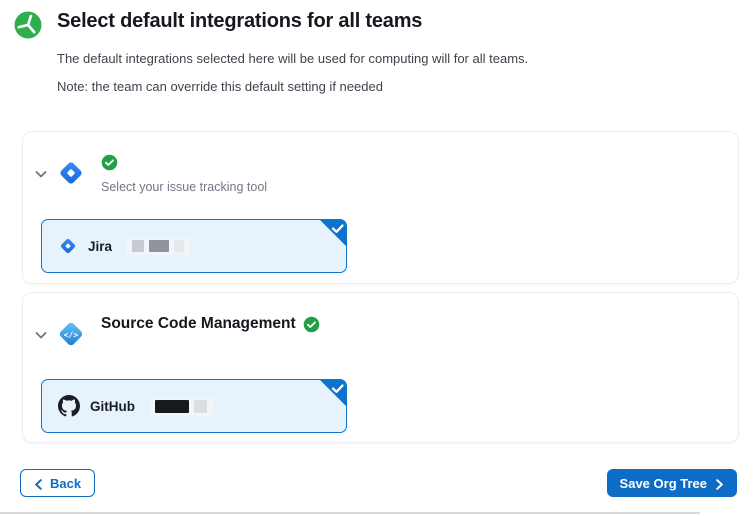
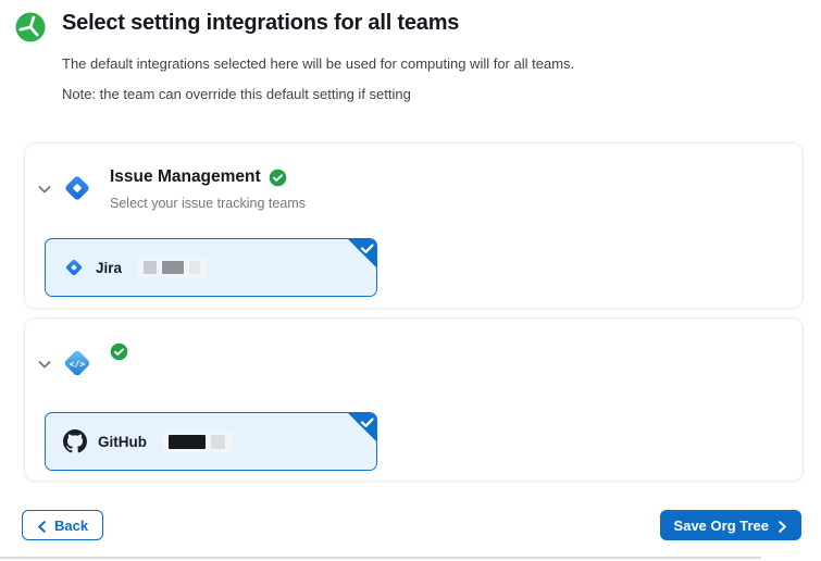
- Select default integrations for all teams
+ Select setting integrations for all teams
  The default integrations selected here will be used for computing will for all teams.
- Note: the team can override this default setting if needed
+ Note: the team can override this default setting if setting
+ Issue Management
- Select your issue tracking tool
+ Select your issue tracking teams
  Jira
  </>
- Source Code Management
  GitHub
  Back
  Save Org Tree
